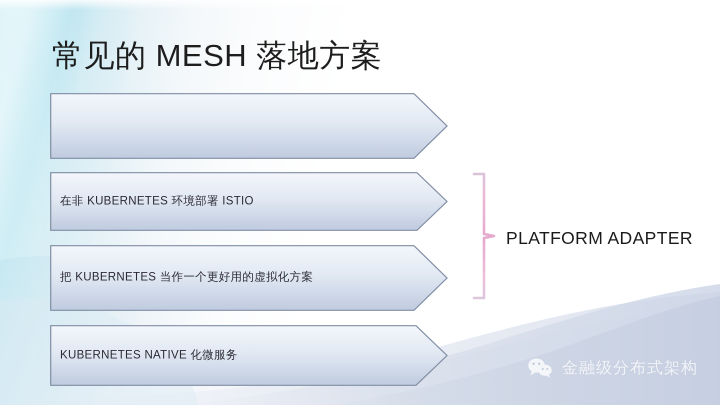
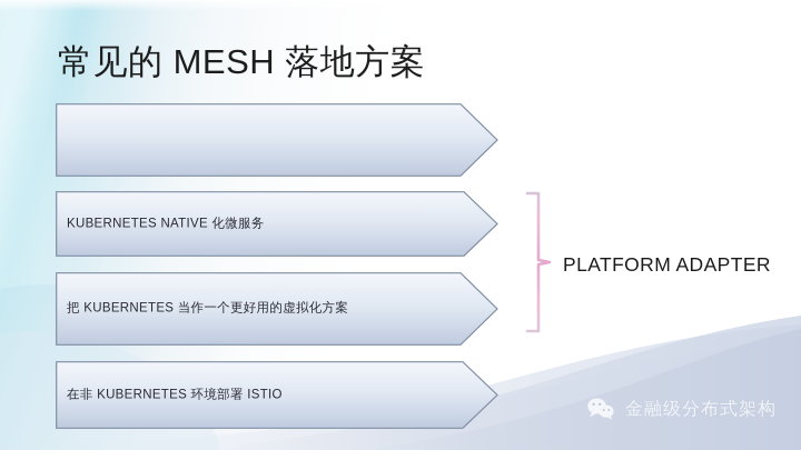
  常见的 MESH 落地方案
- 在非 KUBERNETES 环境部署 ISTIO
+ KUBERNETES NATIVE 化微服务
  把 KUBERNETES 当作一个更好用的虚拟化方案
- KUBERNETES NATIVE 化微服务
+ 在非 KUBERNETES 环境部署 ISTIO
  PLATFORM ADAPTER
  金融级分布式架构
